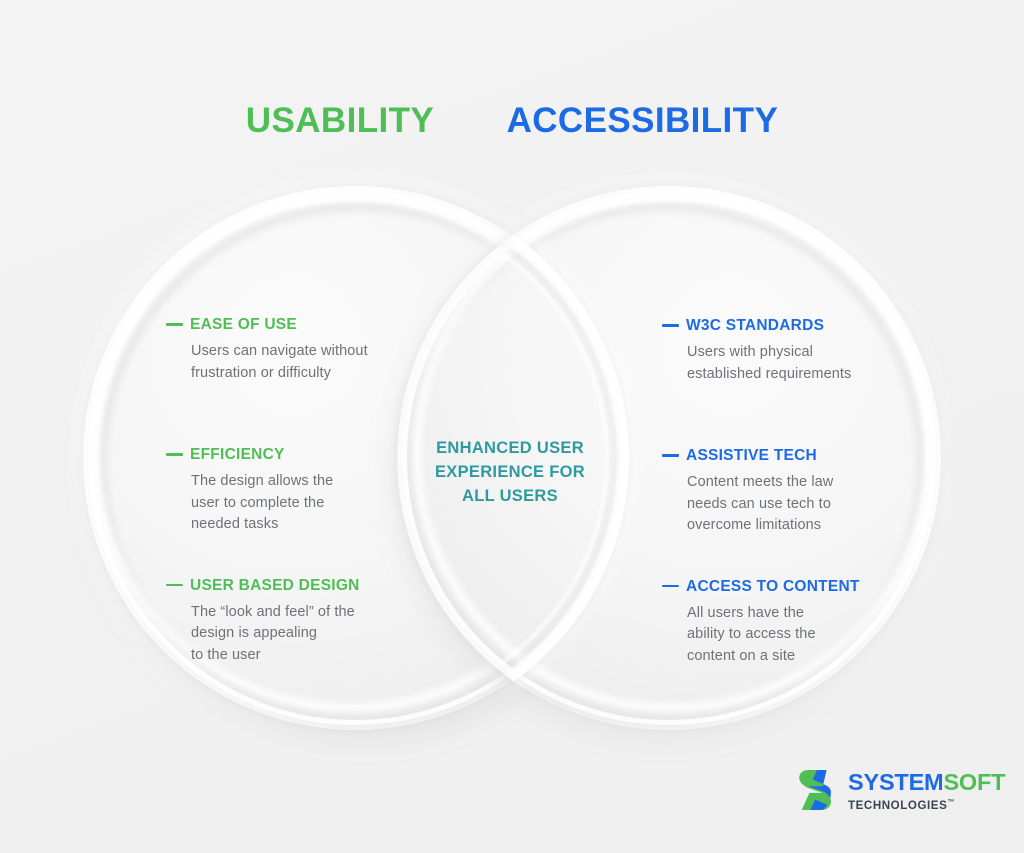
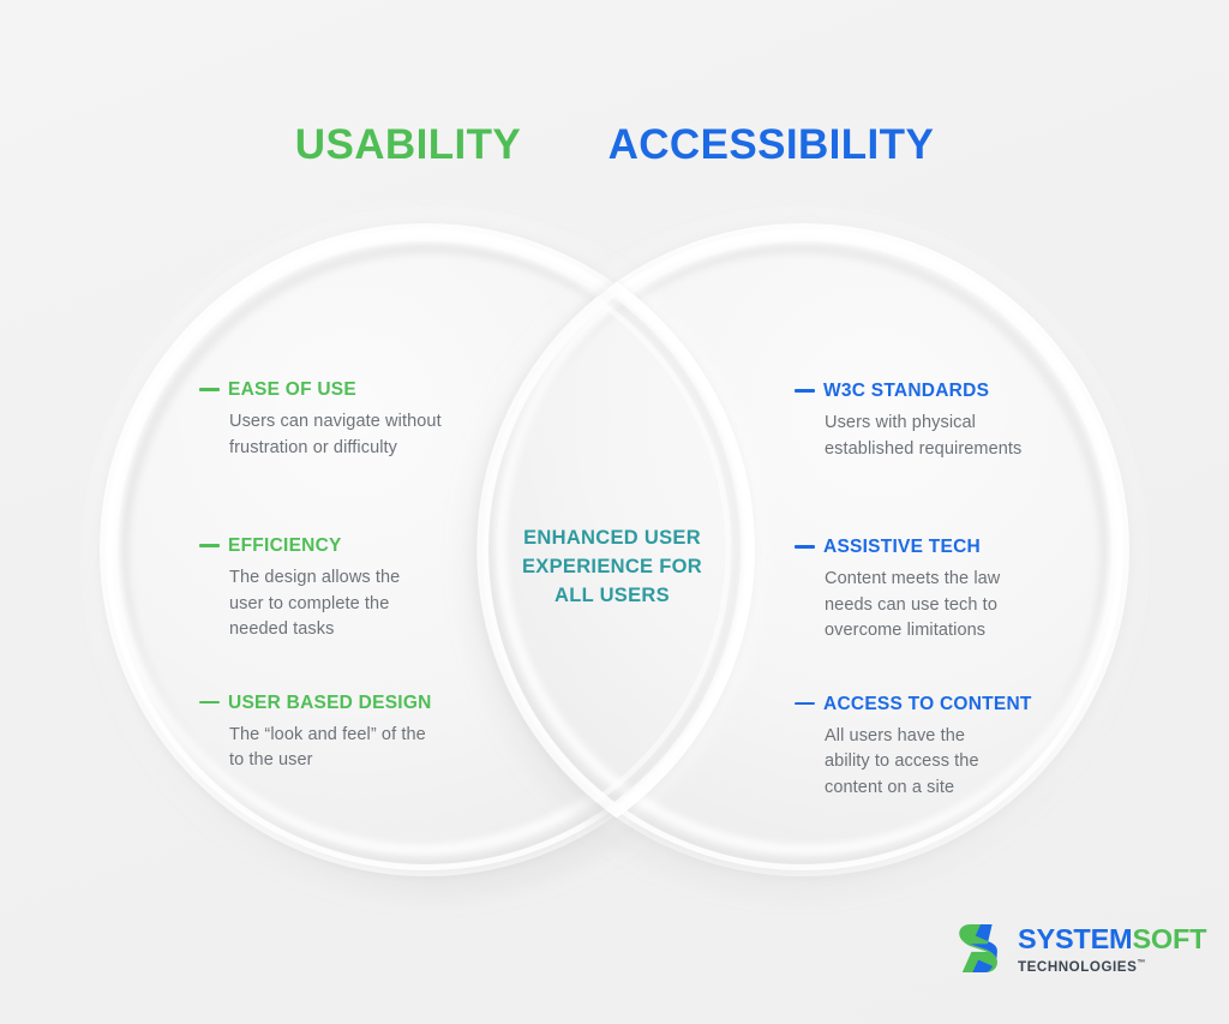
  USABILITY ACCESSIBILITY
  EASE OF USE
  Users can navigate without
  frustration or difficulty
  EFFICIENCY
  The design allows the
  user to complete the
  needed tasks
  USER BASED DESIGN
  The “look and feel” of the
- design is appealing
  to the user
  W3C STANDARDS
  Users with physical
  established requirements
  ASSISTIVE TECH
  Content meets the law
  needs can use tech to
  overcome limitations
  ACCESS TO CONTENT
  All users have the
  ability to access the
  content on a site
  ENHANCED USER
  EXPERIENCE FOR
  ALL USERS
  SYSTEMSOFT
  TECHNOLOGIES
